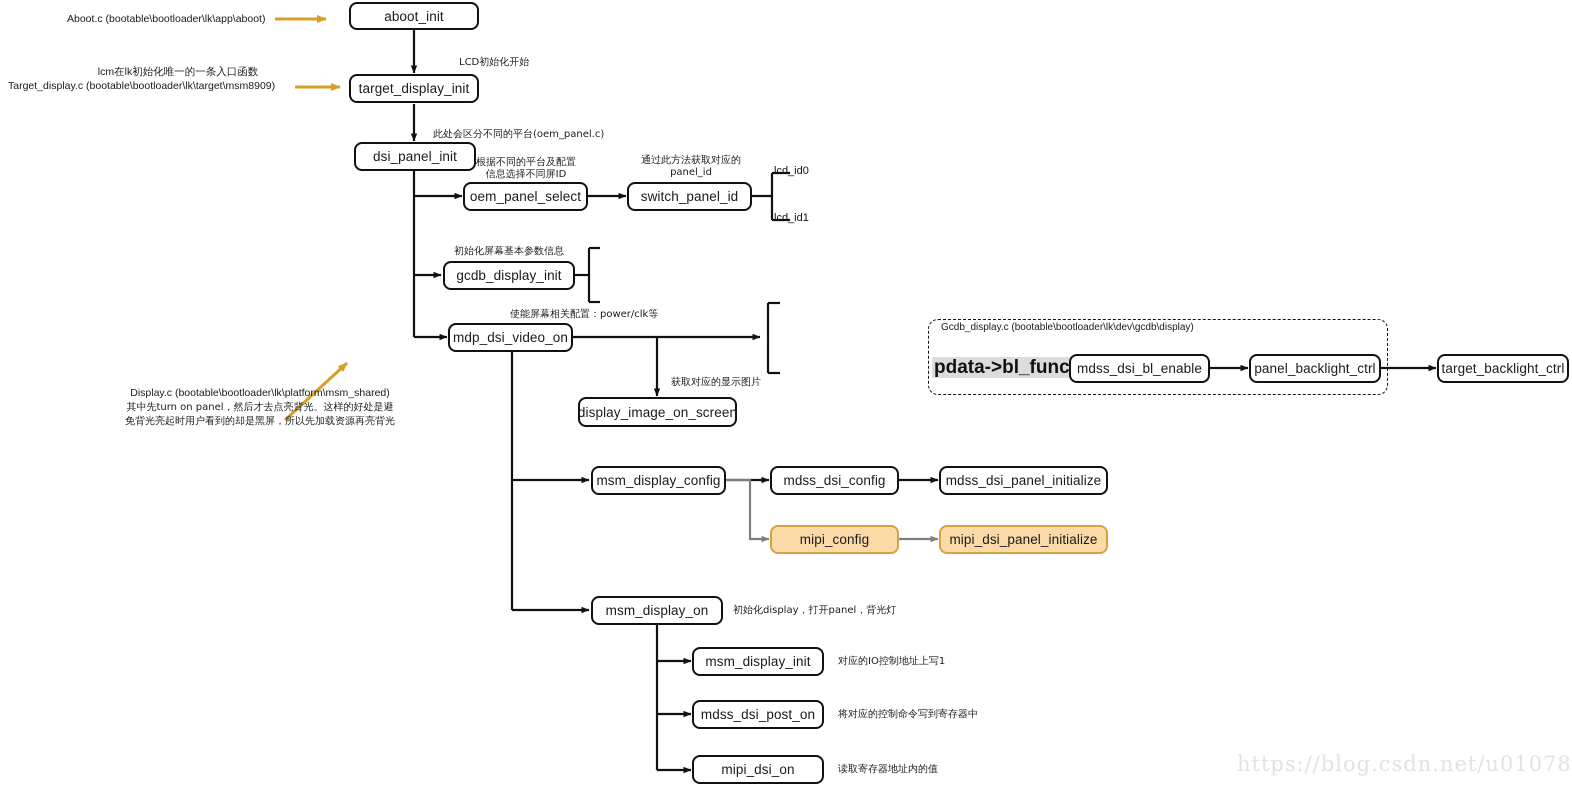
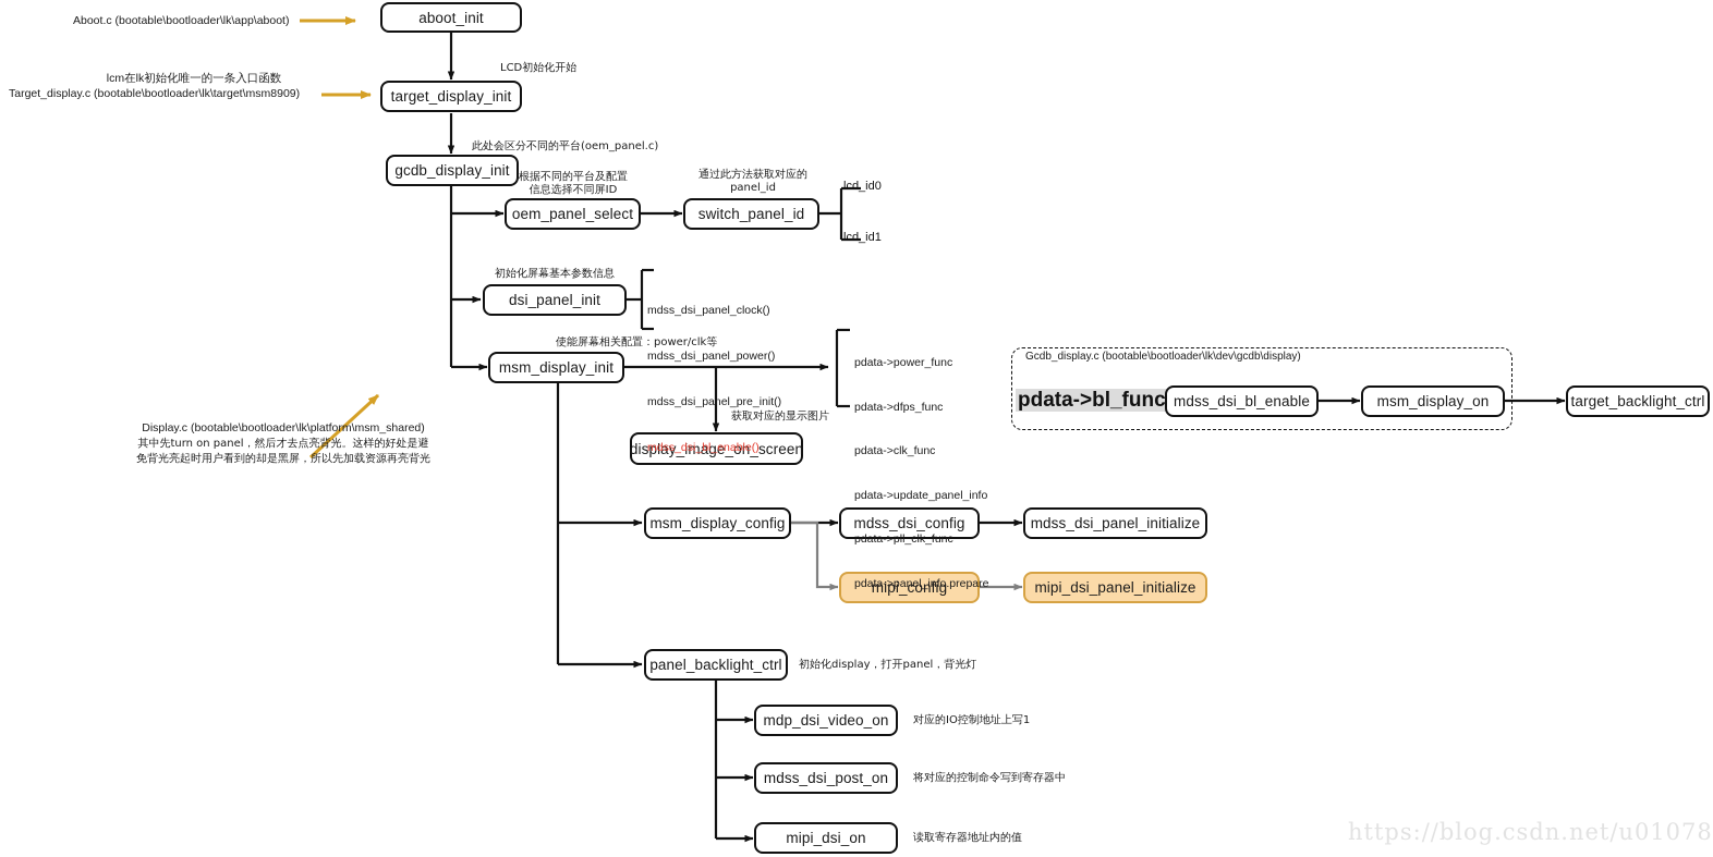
  aboot_init
  target_display_init
- dsi_panel_init
+ gcdb_display_init
  oem_panel_select
  switch_panel_id
- gcdb_display_init
+ dsi_panel_init
- mdp_dsi_video_on
+ msm_display_init
  display_image_on_screen
  msm_display_config
  mdss_dsi_config
  mdss_dsi_panel_initialize
  mipi_config
  mipi_dsi_panel_initialize
- msm_display_on
+ panel_backlight_ctrl
- msm_display_init
+ mdp_dsi_video_on
  mdss_dsi_post_on
  mipi_dsi_on
  Gcdb_display.c (bootable\bootloader\lk\dev\gcdb\display)
  pdata->bl_func
  mdss_dsi_bl_enable
- panel_backlight_ctrl
+ msm_display_on
  target_backlight_ctrl
  lcd_id0
  lcd_id1
+ mdss_dsi_panel_clock()
+ mdss_dsi_panel_power()
+ mdss_dsi_panel_pre_init()
+ mdss_dsi_bl_enable()
+ pdata->power_func
+ pdata->dfps_func
+ pdata->clk_func
+ pdata->update_panel_info
+ pdata->pll_clk_func
+ pdata->panel_info.prepare
  Aboot.c (bootable\bootloader\lk\app\aboot)
  lcm在lk初始化唯一的一条入口函数
  Target_display.c (bootable\bootloader\lk\target\msm8909)
  Display.c (bootable\bootloader\lk\platform\msm_shared)
  其中先turn on panel，然后才去点亮背光。这样的好处是避
  免背光亮起时用户看到的却是黑屏，所以先加载资源再亮背光
  LCD初始化开始
  此处会区分不同的平台(oem_panel.c)
  根据不同的平台及配置
  信息选择不同屏ID
  通过此方法获取对应的
  panel_id
  初始化屏幕基本参数信息
  使能屏幕相关配置：power/clk等
  获取对应的显示图片
  初始化display，打开panel，背光灯
  对应的IO控制地址上写1
  将对应的控制命令写到寄存器中
  读取寄存器地址内的值
  https://blog.csdn.net/u01078
